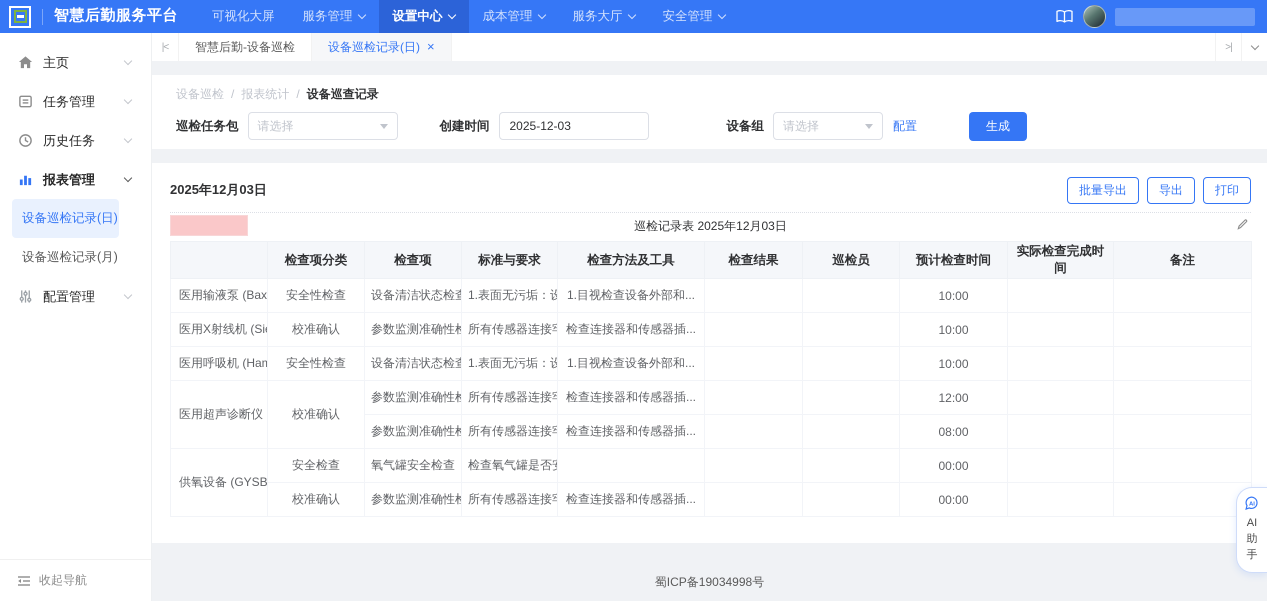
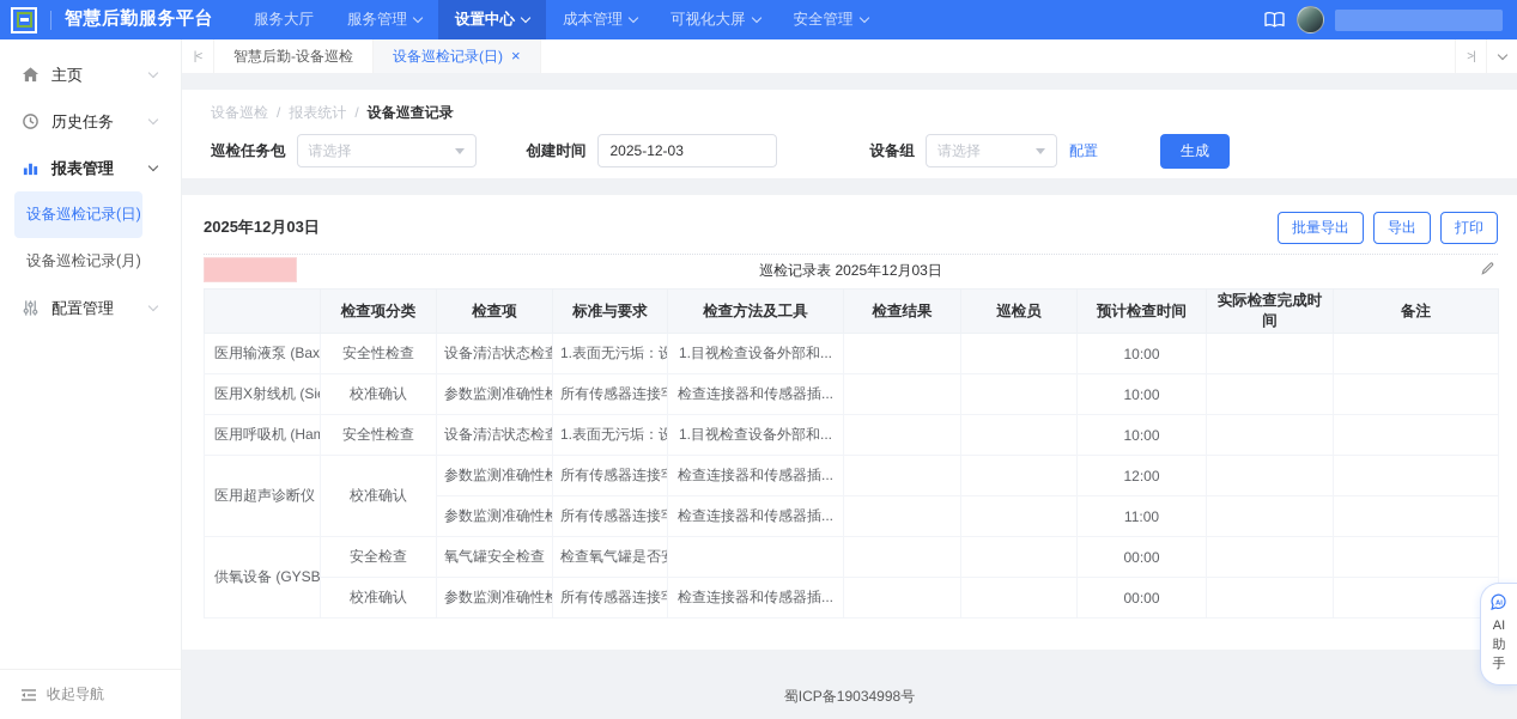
  智慧后勤服务平台
- 可视化大屏
+ 服务大厅
  服务管理
  设置中心
  成本管理
- 服务大厅
+ 可视化大屏
  安全管理
  主页
- 任务管理
  历史任务
  报表管理
  设备巡检记录(日)
  设备巡检记录(月)
  配置管理
  收起导航
  |<
  智慧后勤-设备巡检
  设备巡检记录(日)
  ×
  >|
  设备巡检
  /
  报表统计
  /
  设备巡查记录
  巡检任务包
  请选择
  创建时间
  2025-12-03
  设备组
  请选择
  配置
  生成
  2025年12月03日
  批量导出
  导出
  打印
  巡检记录表 2025年12月03日
  	检查项分类	检查项	标准与要求	检查方法及工具	检查结果	巡检员	预计检查时间	实际检查完成时间	备注
  医用输液泵 (Bax	安全性检查	设备清洁状态检	1.表面无污垢：设	1.目视检查设备外部和...			10:00
  医用X射线机 (Si	校准确认	参数监测准确性	所有传感器连接	检查连接器和传感器插...			10:00
  医用呼吸机 (Ham	安全性检查	设备清洁状态检	1.表面无污垢：设	1.目视检查设备外部和...			10:00
  医用超声诊断仪	校准确认	参数监测准确性	所有传感器连接	检查连接器和传感器插...			12:00
- 参数监测准确性	所有传感器连接	检查连接器和传感器插...			08:00
+ 参数监测准确性	所有传感器连接	检查连接器和传感器插...			11:00
  供氧设备 (GYSB	安全检查	氧气罐安全检查	检查氧气罐是否				00:00
  校准确认	参数监测准确性	所有传感器连接	检查连接器和传感器插...			00:00
  AI
  助
  手
  蜀ICP备19034998号
